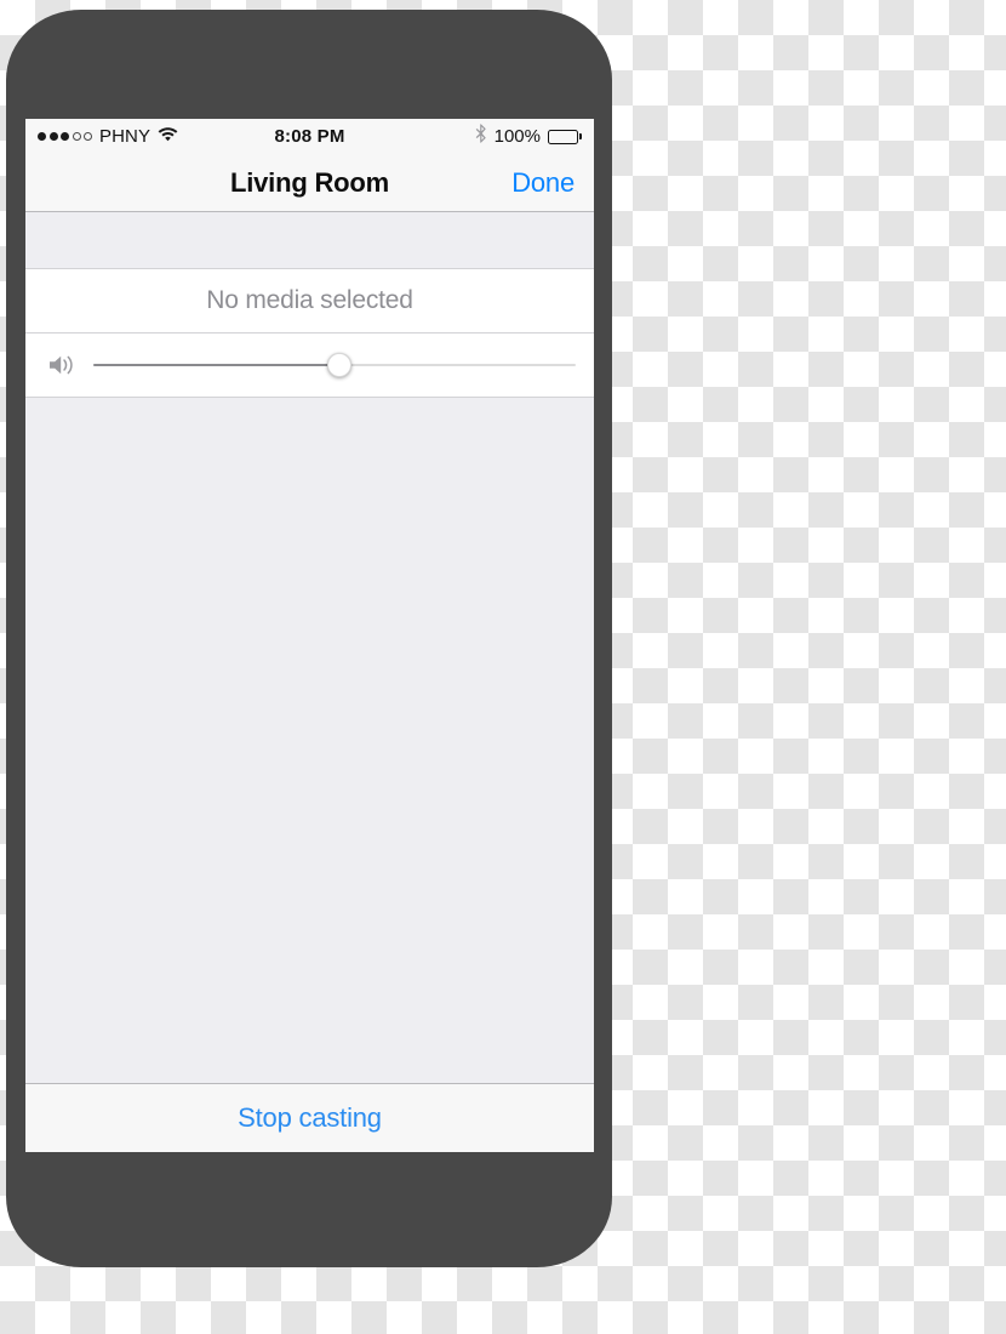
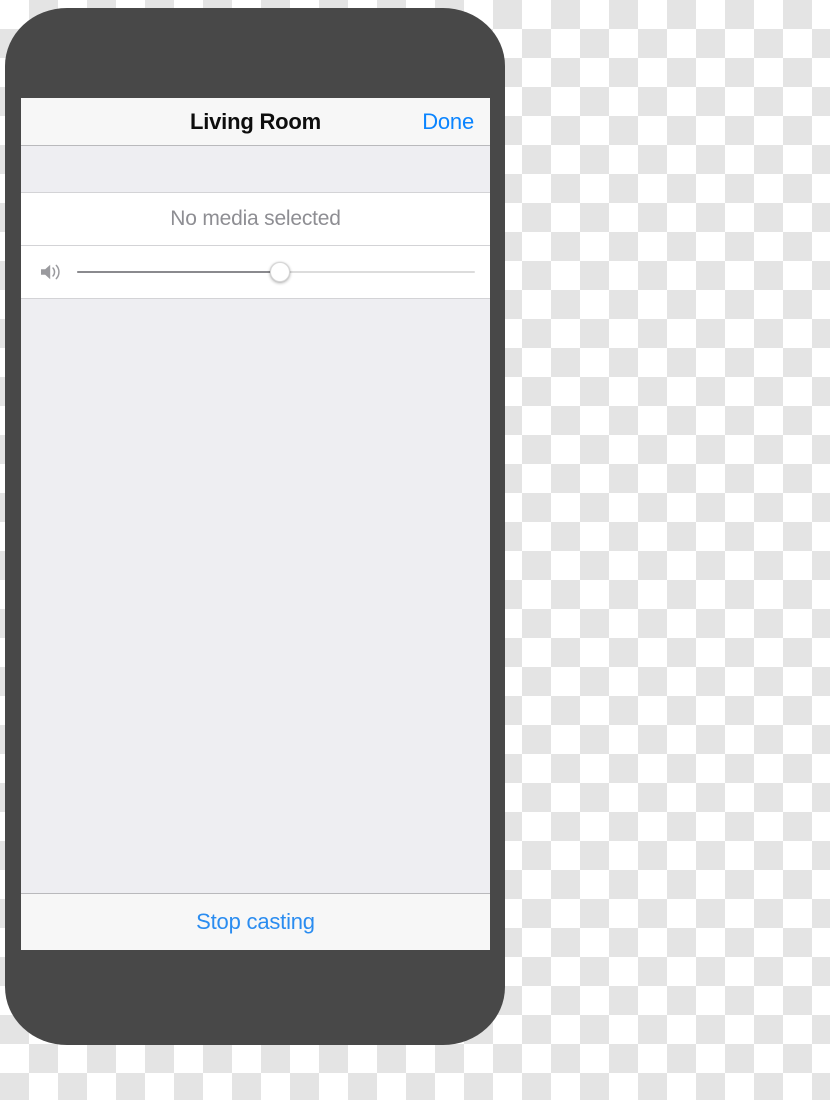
- PHNY
- 8:08 PM
- 100%
  Living Room
  Done
  No media selected
  Stop casting
